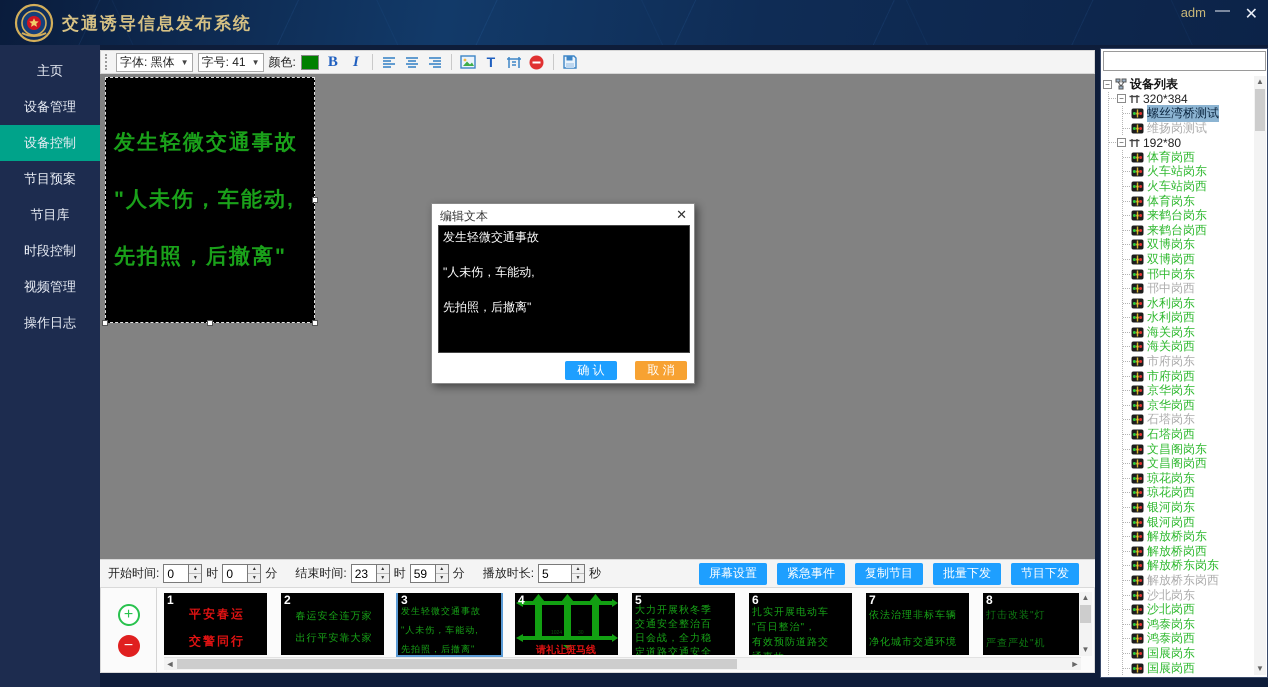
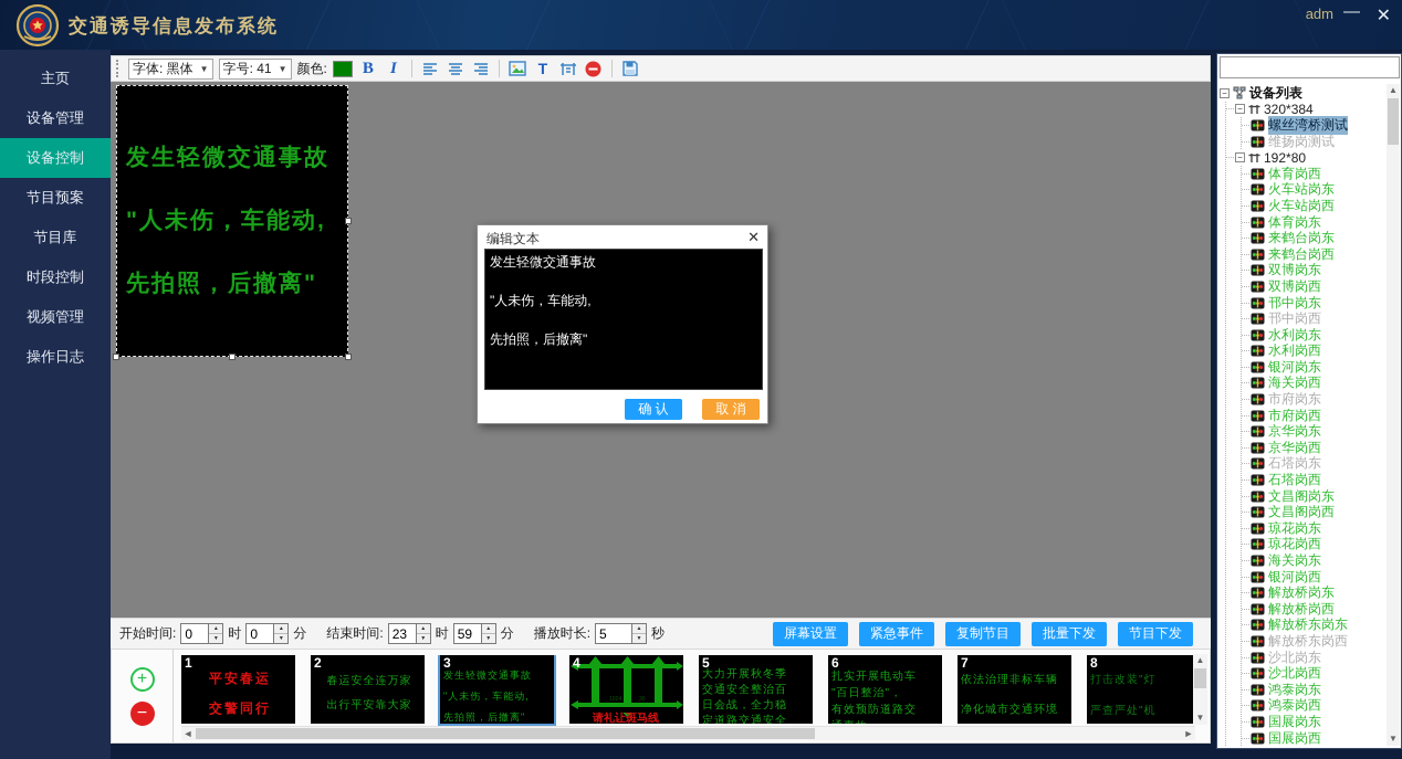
  交通诱导信息发布系统
  adm
  —
  ✕
  主页
  设备管理
  设备控制
  节目预案
  节目库
  时段控制
  视频管理
  操作日志
  字体: 黑体
  ▼
  字号: 41
  ▼
  颜色:
  B
  I
  T
  发生轻微交通事故
  "人未伤，车能动,
  先拍照，后撤离"
  开始时间:
  0
  时
  0
  分
  结束时间:
  23
  时
  59
  分
  播放时长:
  5
  秒
  屏幕设置
  紧急事件
  复制节目
  批量下发
  节目下发
  +
  −
  1
  平安春运
  交警同行
  2
  春运安全连万家
  出行平安靠大家
  3
  发生轻微交通事故
  "人未伤，车能动,
  先拍照，后撤离"
  4
  请礼让斑马线
  5
  大力开展秋冬季
  交通安全整治百
  日会战，全力稳
  定道路交通安全
  6
  扎实开展电动车
  "百日整治"，
  有效预防道路交
  7
  依法治理非标车辆
  净化城市交通环境
  8
  打击改装"灯
  严查严处"机
  ◄
  ►
  ▲
  ▼
  −
  设备列表
  −
  320*384
  螺丝湾桥测试
  维扬岗测试
  −
  192*80
  体育岗西
  火车站岗东
  火车站岗西
  体育岗东
  来鹤台岗东
  来鹤台岗西
  双博岗东
  双博岗西
  邗中岗东
  邗中岗西
  水利岗东
  水利岗西
- 海关岗东
+ 银河岗东
  海关岗西
  市府岗东
  市府岗西
  京华岗东
  京华岗西
  石塔岗东
  石塔岗西
  文昌阁岗东
  文昌阁岗西
  琼花岗东
  琼花岗西
- 银河岗东
+ 海关岗东
  银河岗西
  解放桥岗东
  解放桥岗西
  解放桥东岗东
  解放桥东岗西
  沙北岗东
  沙北岗西
  鸿泰岗东
  鸿泰岗西
  国展岗东
  国展岗西
  ▲
  ▼
  编辑文本
  ✕
  发生轻微交通事故
  "人未伤，车能动,
  先拍照，后撤离"
  确 认
  取 消
